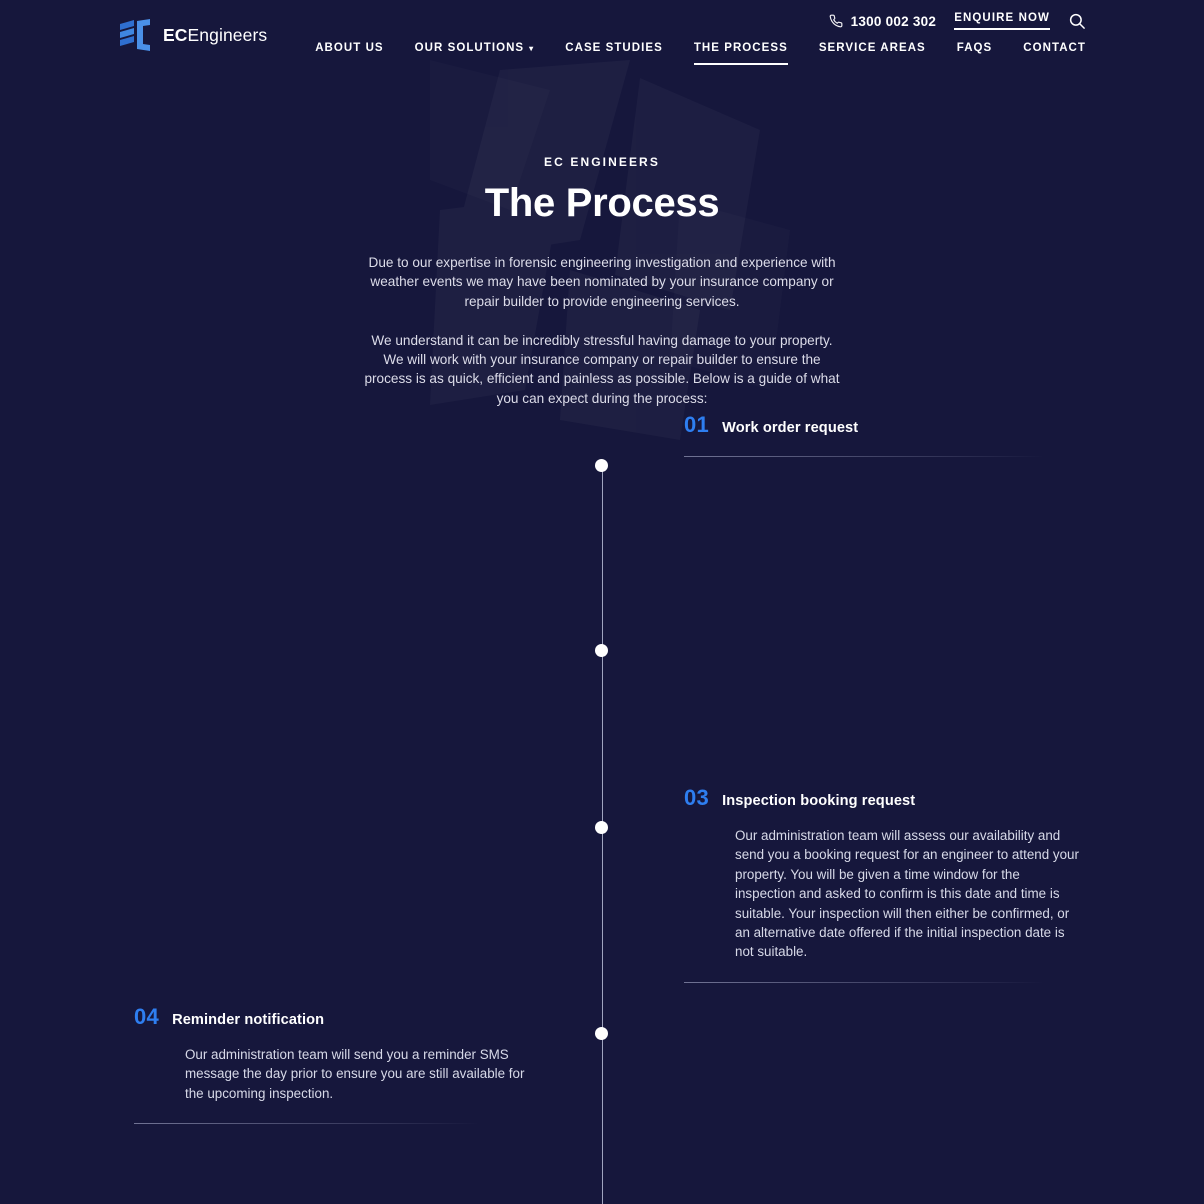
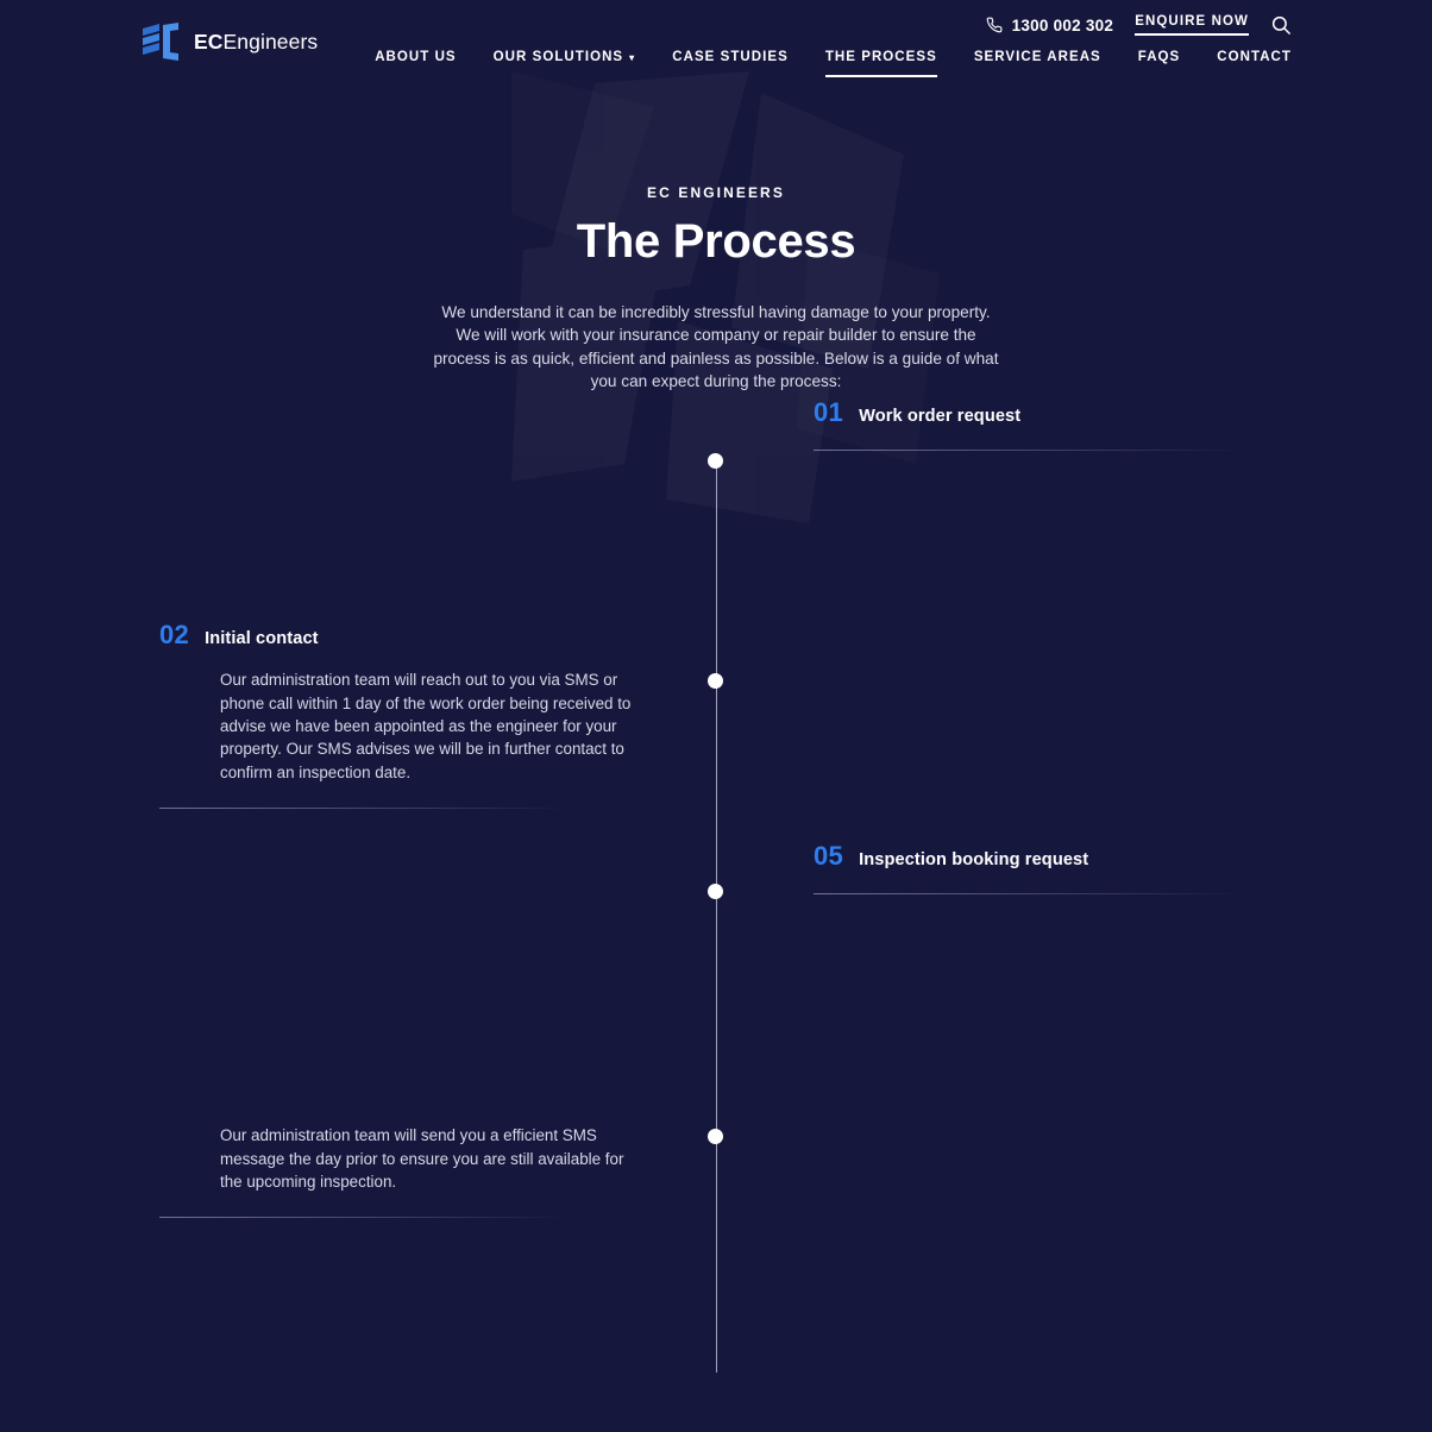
  ECEngineers
  1300 002 302
  ENQUIRE NOW
  ABOUT US
  OUR SOLUTIONS
  ▾
  CASE STUDIES
  THE PROCESS
  SERVICE AREAS
  FAQS
  CONTACT
  EC ENGINEERS
  The Process
- Due to our expertise in forensic engineering investigation and experience with weather events we may have been nominated by your insurance company or repair builder to provide engineering services.
  We understand it can be incredibly stressful having damage to your property. We will work with your insurance company or repair builder to ensure the process is as quick, efficient and painless as possible. Below is a guide of what you can expect during the process:
  01
  Work order request
+ 02
+ Initial contact
+ Our administration team will reach out to you via SMS or phone call within 1 day of the work order being received to advise we have been appointed as the engineer for your property. Our SMS advises we will be in further contact to confirm an inspection date.
- 03
+ 05
  Inspection booking request
- Our administration team will assess our availability and send you a booking request for an engineer to attend your property. You will be given a time window for the inspection and asked to confirm is this date and time is suitable. Your inspection will then either be confirmed, or an alternative date offered if the initial inspection date is not suitable.
- 04
- Reminder notification
- Our administration team will send you a reminder SMS message the day prior to ensure you are still available for the upcoming inspection.
+ Our administration team will send you a efficient SMS message the day prior to ensure you are still available for the upcoming inspection.
